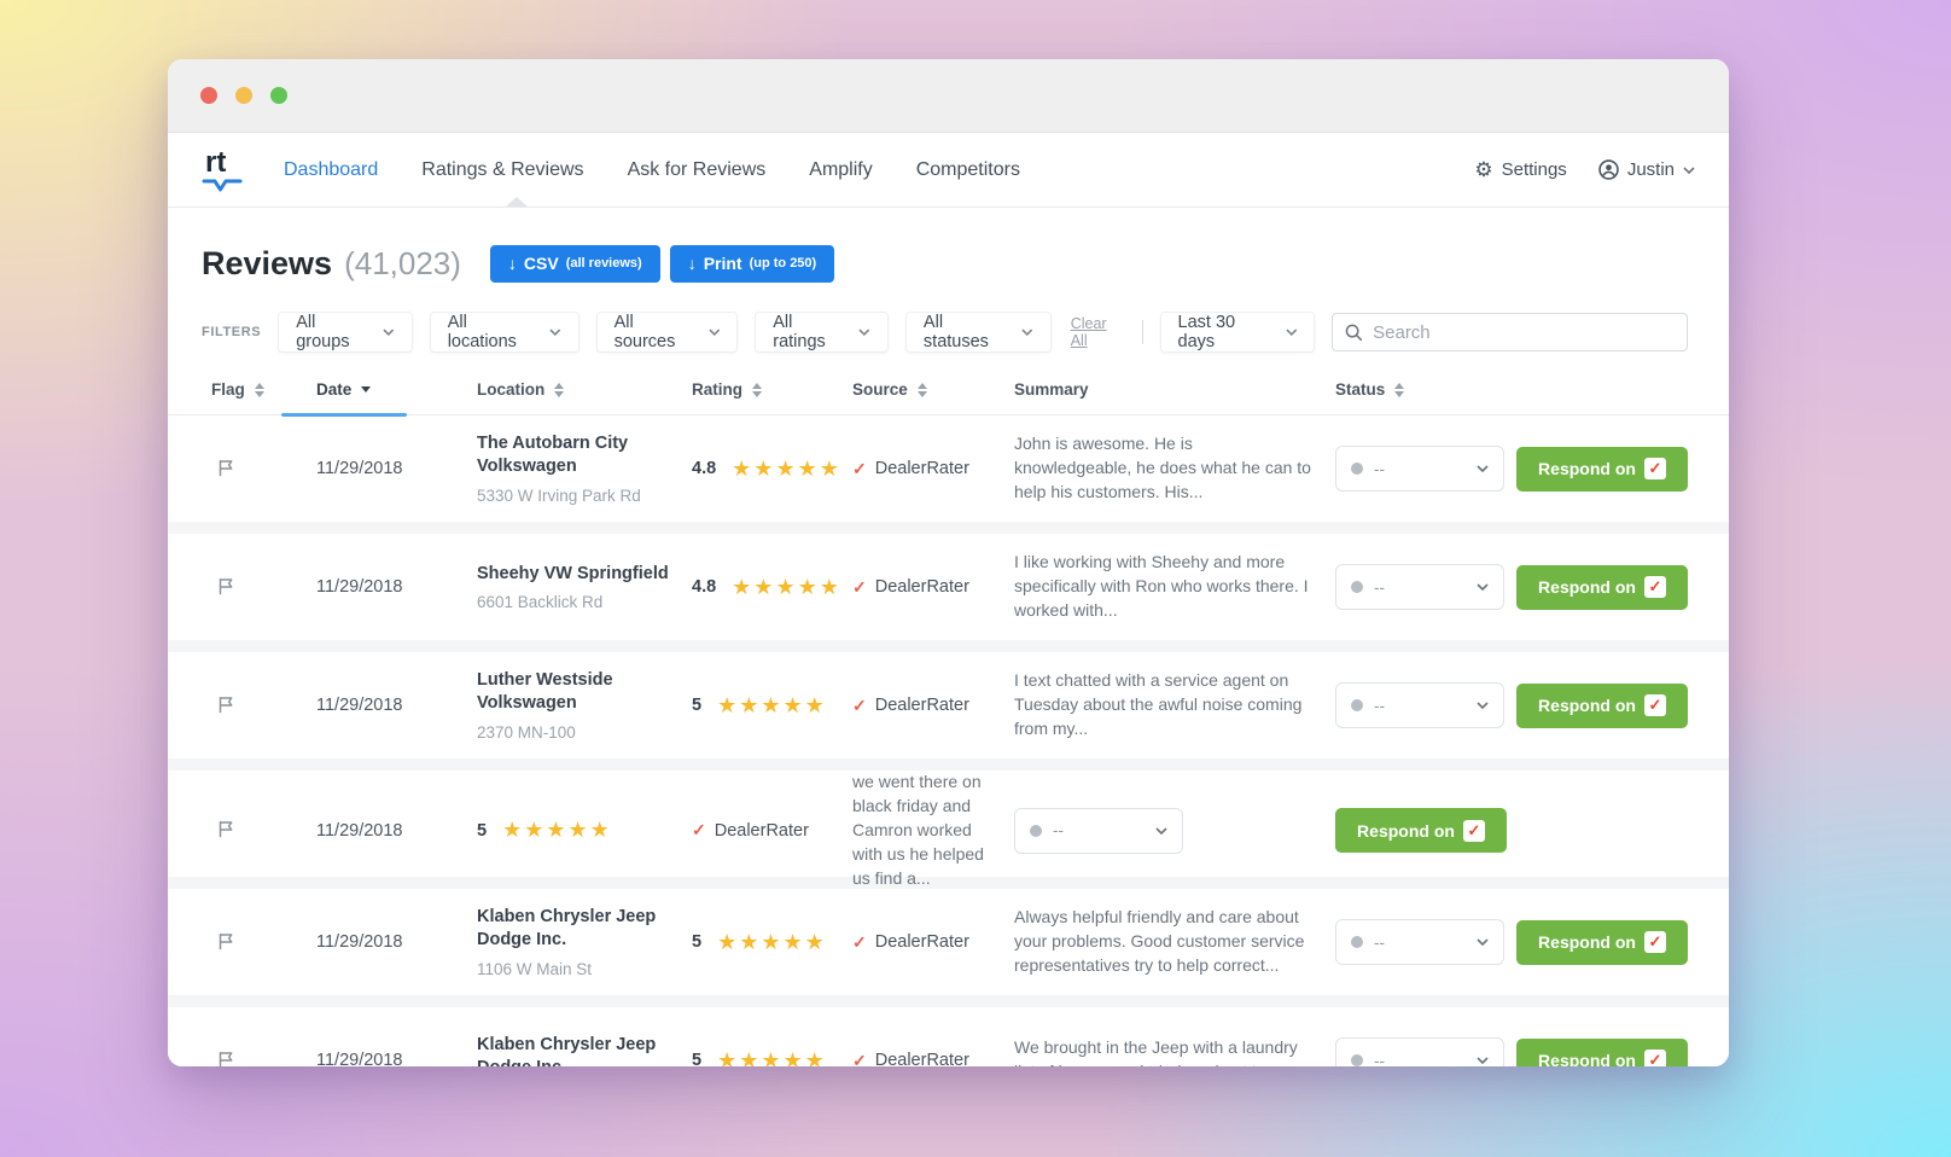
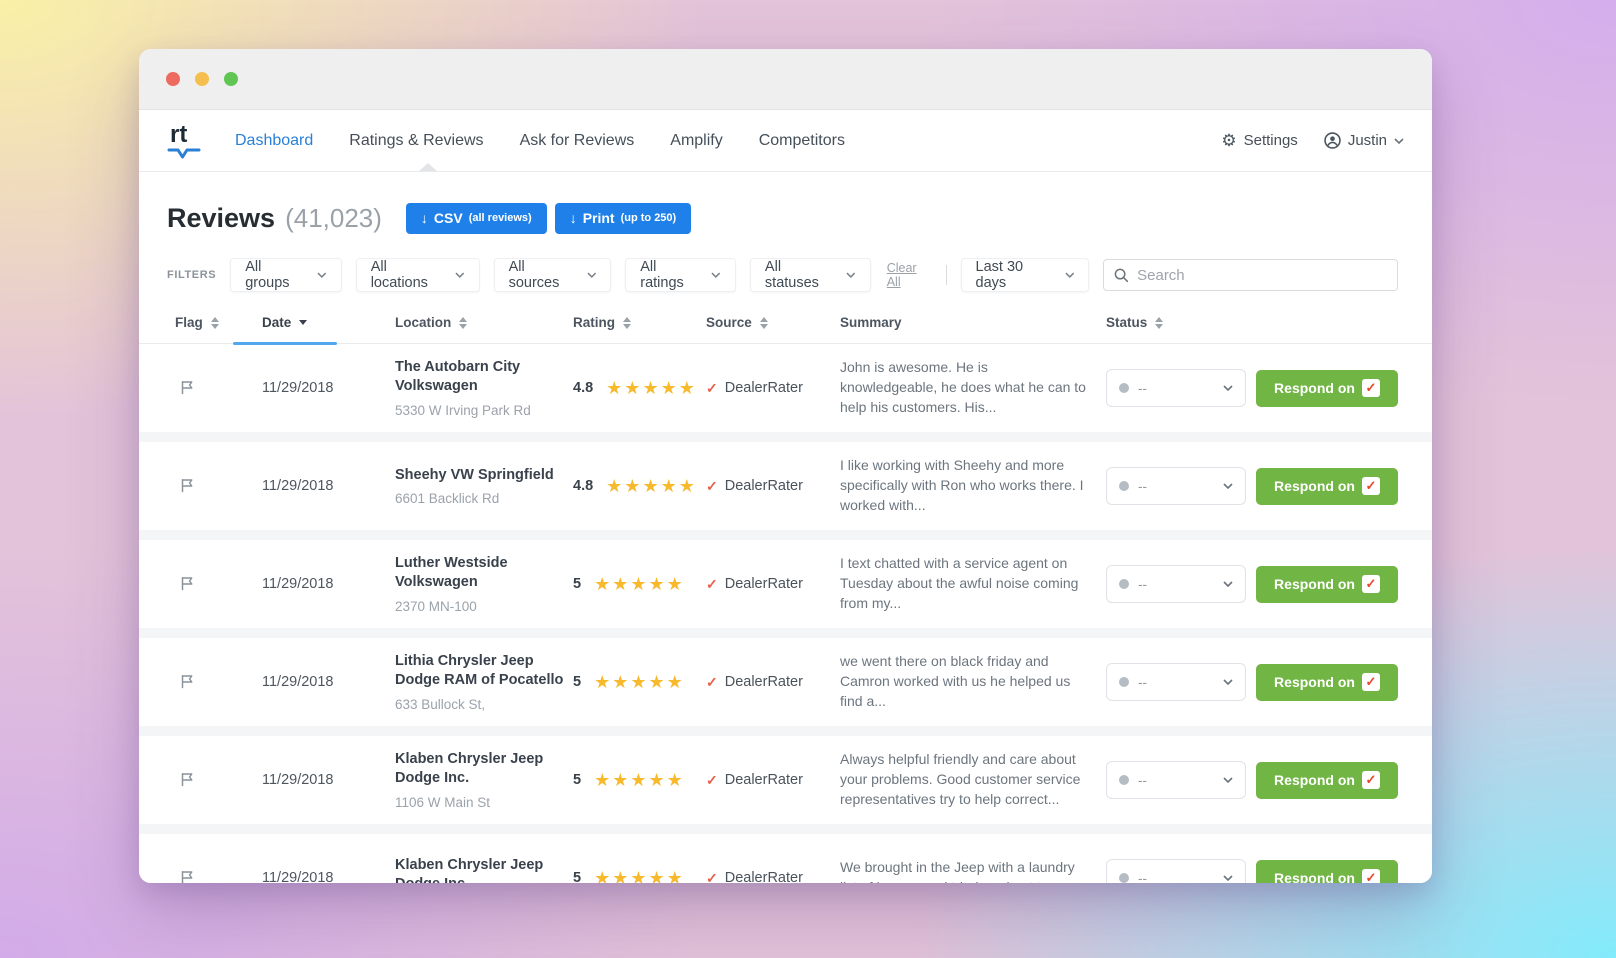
  rt
  Dashboard
  Ratings & Reviews
  Ask for Reviews
  Amplify
  Competitors
  ⚙
  Settings
  Justin
  Reviews
  (41,023)
  ↓
  CSV
  (all reviews)
  ↓
  Print
  (up to 250)
  FILTERS
  All groups
  All locations
  All sources
  All ratings
  All statuses
  Clear All
  Last 30 days
  Search
  Flag
  Date
  Location
  Rating
  Source
  Summary
  Status
  11/29/2018
  The Autobarn City Volkswagen
  5330 W Irving Park Rd
  4.8
  ★★★★★
  ✓
  DealerRater
  John is awesome. He is knowledgeable, he does what he can to help his customers. His...
  --
  Respond on
  ✓
  11/29/2018
  Sheehy VW Springfield
  6601 Backlick Rd
  4.8
  ★★★★★
  ✓
  DealerRater
  I like working with Sheehy and more specifically with Ron who works there. I worked with...
  --
  Respond on
  ✓
  11/29/2018
  Luther Westside Volkswagen
  2370 MN-100
  5
  ★★★★★
  ✓
  DealerRater
  I text chatted with a service agent on Tuesday about the awful noise coming from my...
  --
  Respond on
  ✓
  11/29/2018
+ Lithia Chrysler Jeep Dodge RAM of Pocatello
+ 633 Bullock St,
  5
  ★★★★★
  ✓
  DealerRater
  we went there on black friday and Camron worked with us he helped us find a...
  --
  Respond on
  ✓
  11/29/2018
  Klaben Chrysler Jeep Dodge Inc.
  1106 W Main St
  5
  ★★★★★
  ✓
  DealerRater
  Always helpful friendly and care about your problems. Good customer service representatives try to help correct...
  --
  Respond on
  ✓
  11/29/2018
  5
  ★★★★★
  ✓
  DealerRater
  --
  Respond on
  ✓
